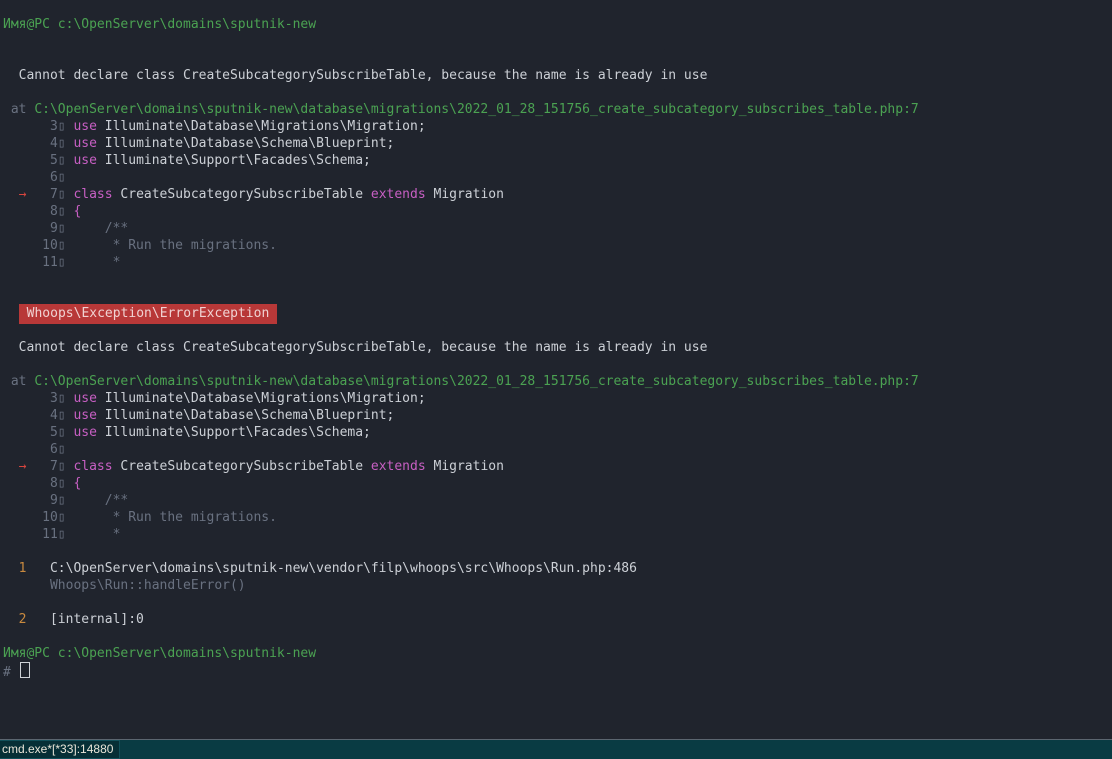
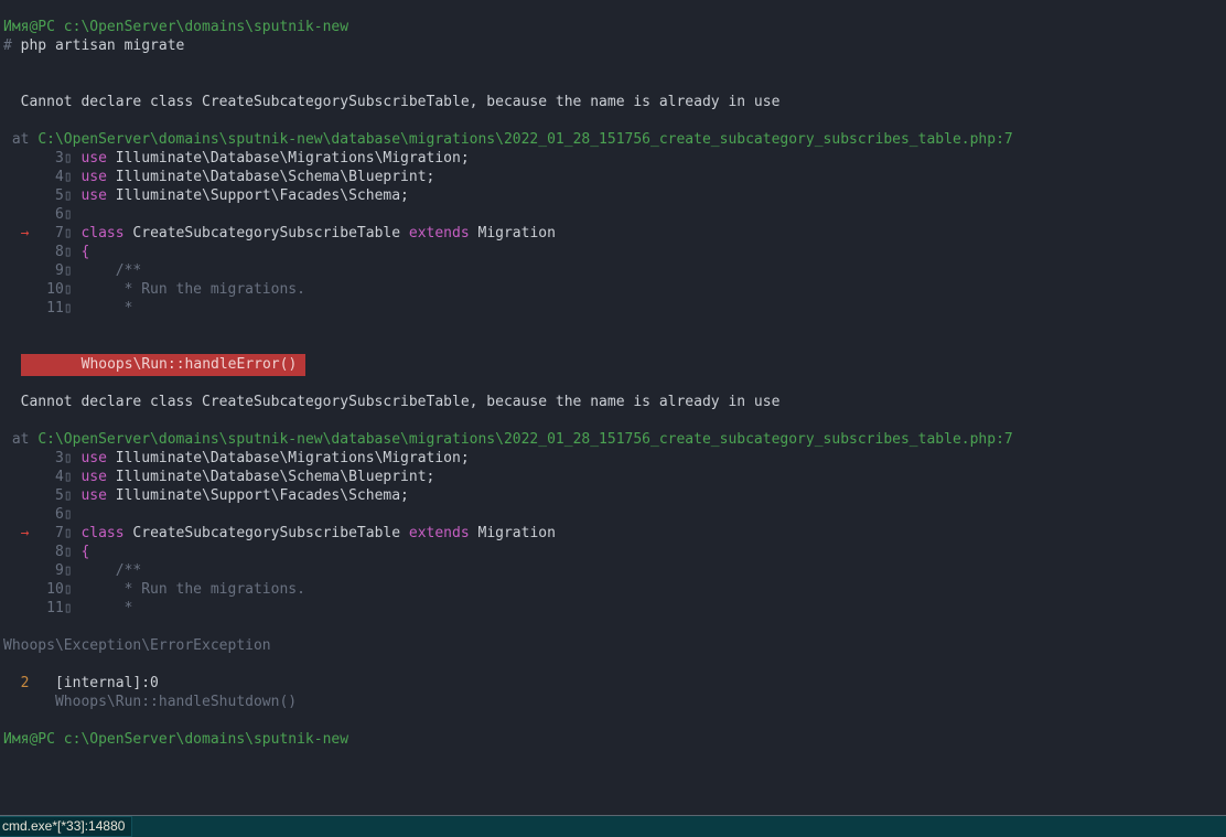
  Имя@PC c:\OpenServer\domains\sputnik-new
+ # php artisan migrate
  Cannot declare class CreateSubcategorySubscribeTable, because the name is already in use
  at C:\OpenServer\domains\sputnik-new\database\migrations\2022_01_28_151756_create_subcategory_subscribes_table.php:7
  3▯ use Illuminate\Database\Migrations\Migration;
  4▯ use Illuminate\Database\Schema\Blueprint;
  5▯ use Illuminate\Support\Facades\Schema;
  6▯
  → 7▯ class CreateSubcategorySubscribeTable extends Migration
  8▯ {
  9▯ /**
  10▯ * Run the migrations.
  11▯ *
- Whoops\Exception\ErrorException
+ Whoops\Run::handleError()
  Cannot declare class CreateSubcategorySubscribeTable, because the name is already in use
  at C:\OpenServer\domains\sputnik-new\database\migrations\2022_01_28_151756_create_subcategory_subscribes_table.php:7
  3▯ use Illuminate\Database\Migrations\Migration;
  4▯ use Illuminate\Database\Schema\Blueprint;
  5▯ use Illuminate\Support\Facades\Schema;
  6▯
  → 7▯ class CreateSubcategorySubscribeTable extends Migration
  8▯ {
  9▯ /**
  10▯ * Run the migrations.
  11▯ *
- 1 C:\OpenServer\domains\sputnik-new\vendor\filp\whoops\src\Whoops\Run.php:486
- Whoops\Run::handleError()
+ Whoops\Exception\ErrorException
  2 [internal]:0
+ Whoops\Run::handleShutdown()
  Имя@PC c:\OpenServer\domains\sputnik-new
- #
  cmd.exe*[*33]:14880
